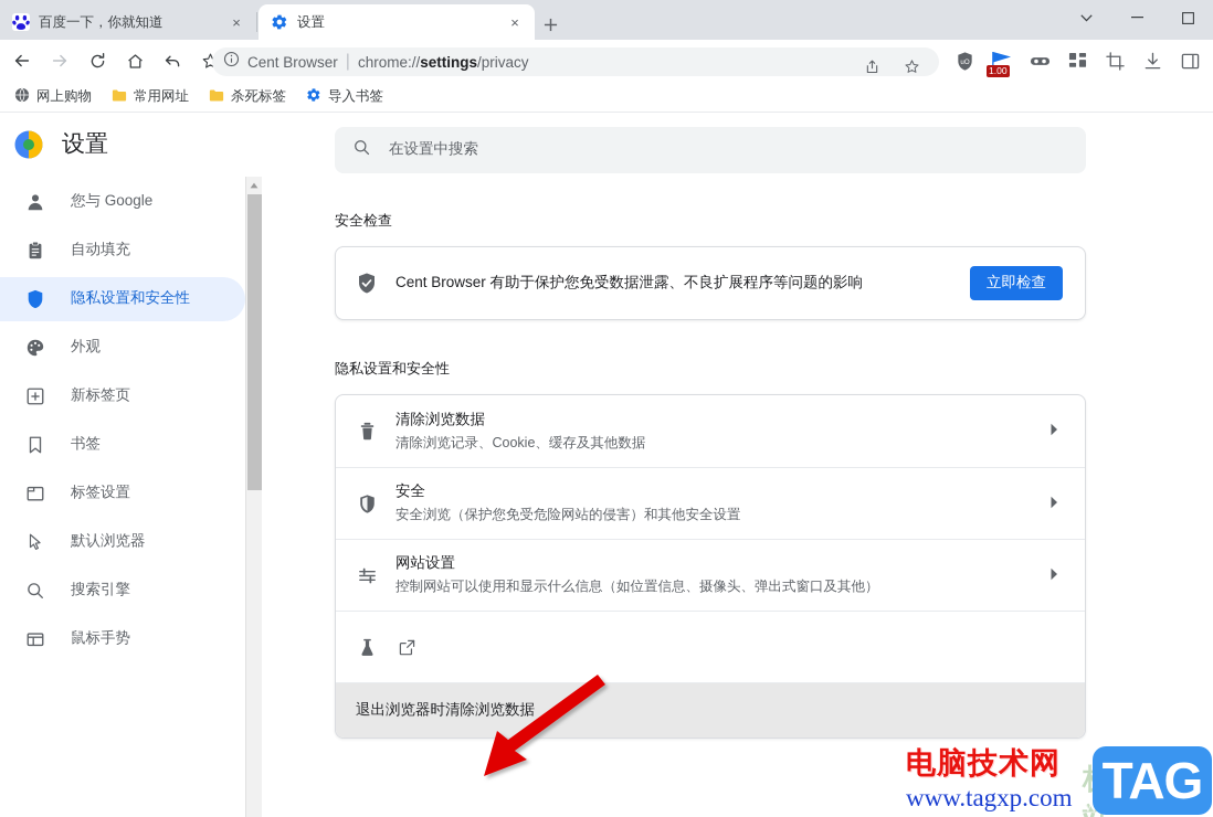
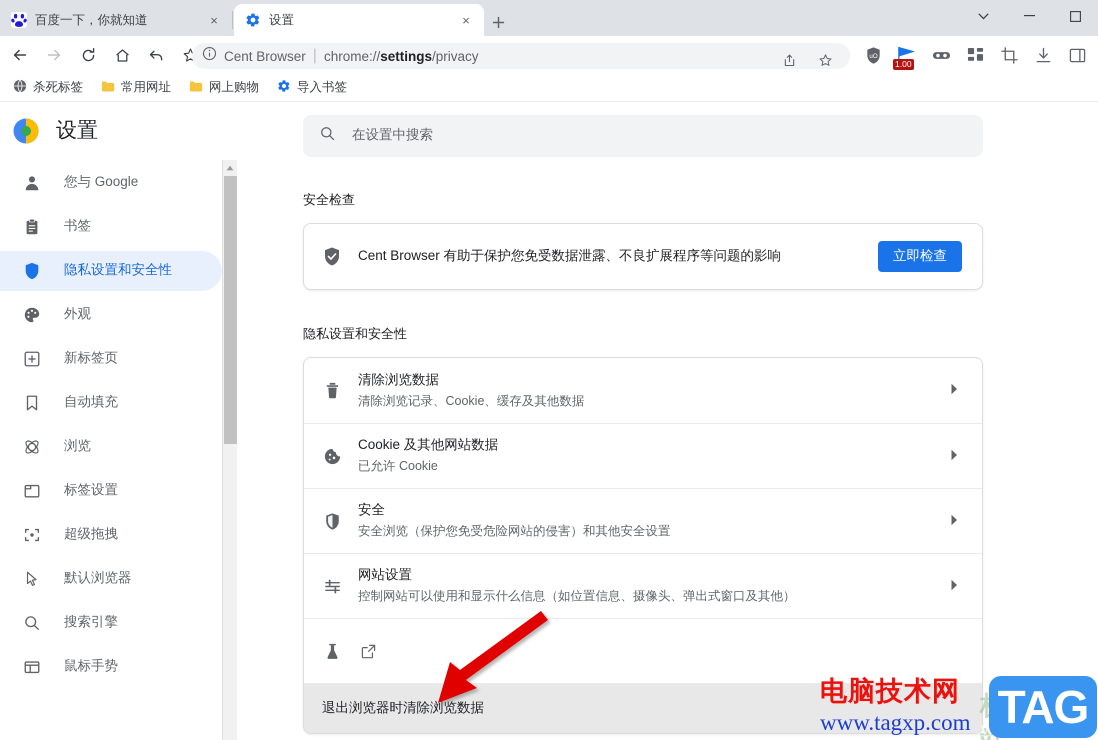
  百度一下，你就知道
  ×
  设置
  ×
  Cent Browser
  |
  chrome://settings/privacy
  1.00
- 网上购物
+ 杀死标签
  常用网址
- 杀死标签
+ 网上购物
  导入书签
  设置
  您与 Google
- 自动填充
+ 书签
  隐私设置和安全性
  外观
  新标签页
- 书签
+ 自动填充
+ 浏览
  标签设置
+ 超级拖拽
  默认浏览器
  搜索引擎
  鼠标手势
  在设置中搜索
  安全检查
  Cent Browser 有助于保护您免受数据泄露、不良扩展程序等问题的影响
  立即检查
  隐私设置和安全性
  清除浏览数据
  清除浏览记录、Cookie、缓存及其他数据
+ Cookie 及其他网站数据
+ 已允许 Cookie
  安全
  安全浏览（保护您免受危险网站的侵害）和其他安全设置
  网站设置
  控制网站可以使用和显示什么信息（如位置信息、摄像头、弹出式窗口及其他）
  退出浏览器时清除浏览数据
  电脑技术网
  www.tagxp.com
  TAG
